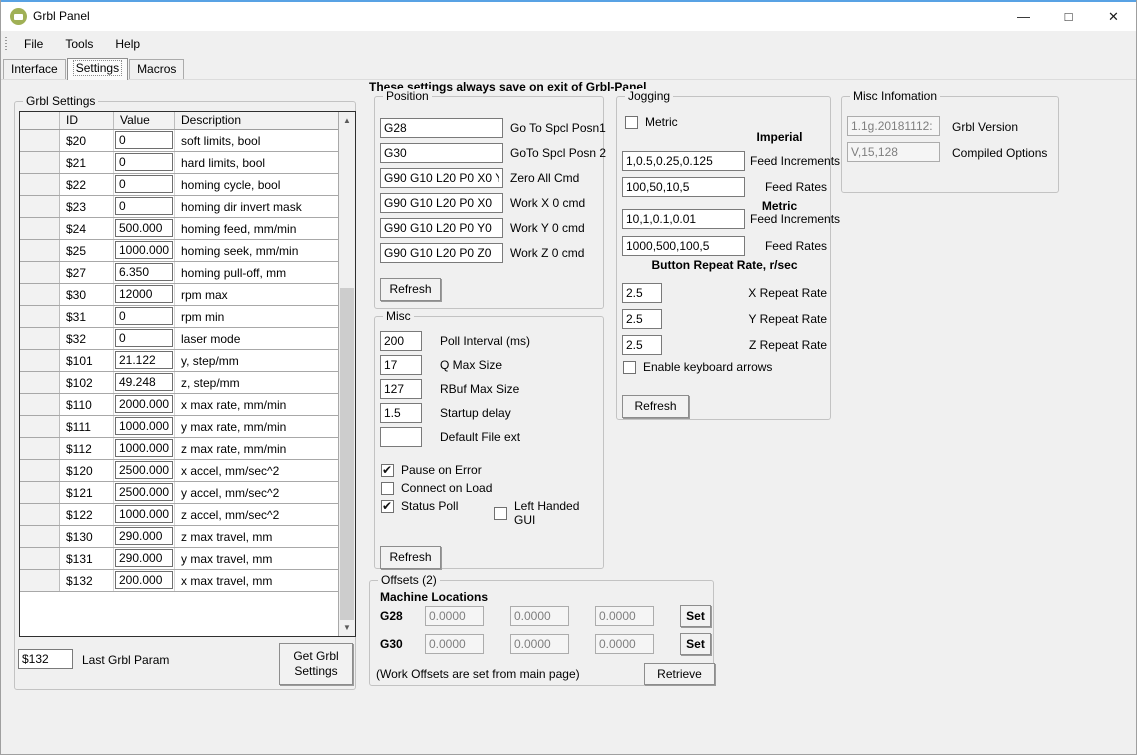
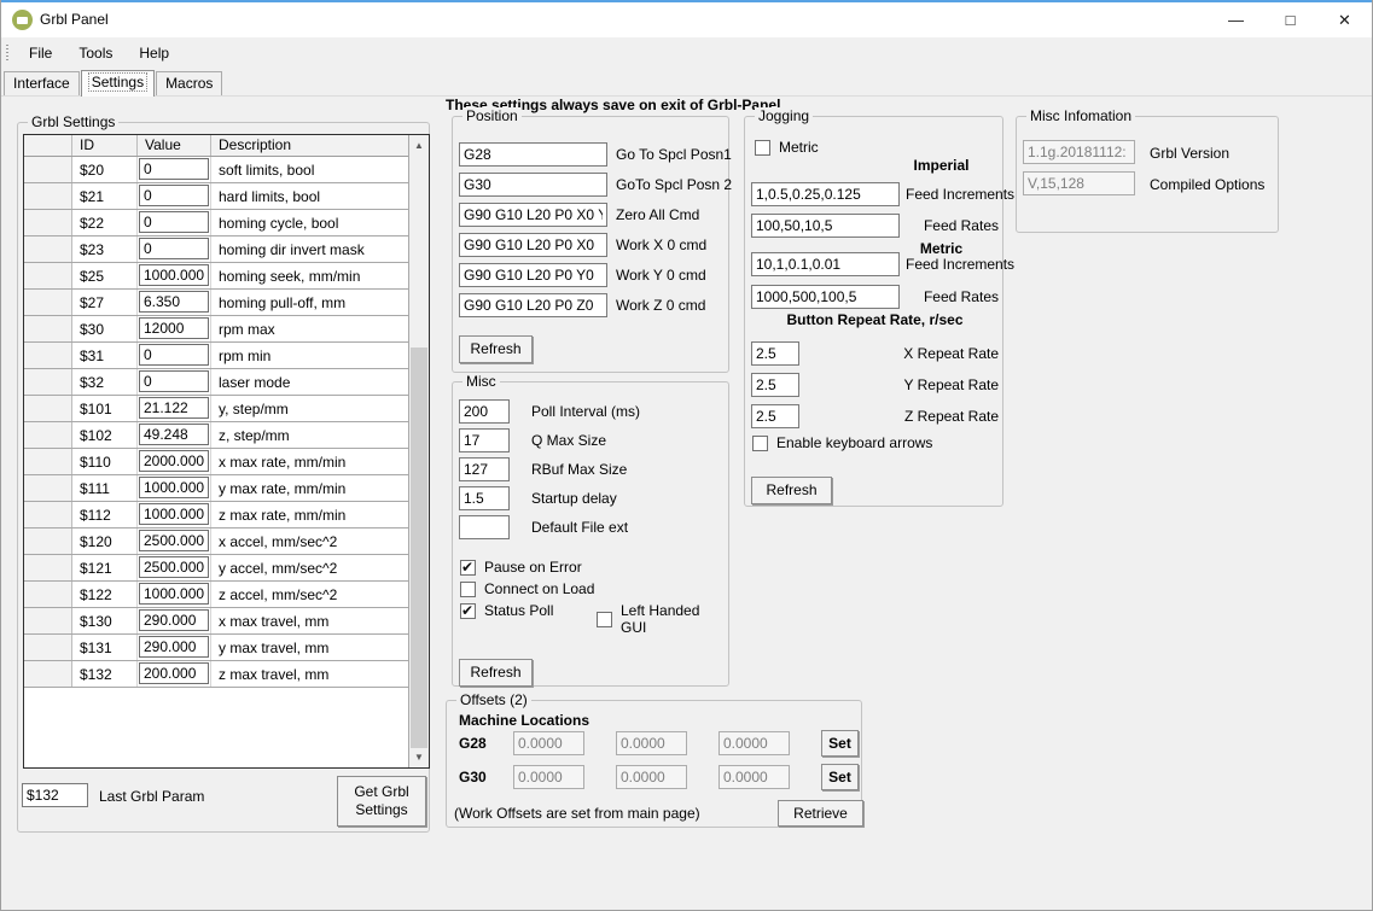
  Grbl Panel
  —
  □
  ✕
  File
  Tools
  Help
  Interface
  Settings
  Macros
  These settings always save on exit of Grbl-Panel
  Grbl Settings
  ID
  Value
  Description
  $20
  0
  soft limits, bool
  $21
  0
  hard limits, bool
  $22
  0
  homing cycle, bool
  $23
  0
  homing dir invert mask
- $24
- 500.000
- homing feed, mm/min
  $25
  1000.000
  homing seek, mm/min
  $27
  6.350
  homing pull-off, mm
  $30
  12000
  rpm max
  $31
  0
  rpm min
  $32
  0
  laser mode
  $101
  21.122
  y, step/mm
  $102
  49.248
  z, step/mm
  $110
  2000.000
  x max rate, mm/min
  $111
  1000.000
  y max rate, mm/min
  $112
  1000.000
  z max rate, mm/min
  $120
  2500.000
  x accel, mm/sec^2
  $121
  2500.000
  y accel, mm/sec^2
  $122
  1000.000
  z accel, mm/sec^2
  $130
  290.000
- z max travel, mm
+ x max travel, mm
  $131
  290.000
  y max travel, mm
  $132
  200.000
- x max travel, mm
+ z max travel, mm
  ▲
  ▼
  $132
  Last Grbl Param
  Get Grbl Settings
  Position
  G28
  Go To Spcl Posn1
  G30
  GoTo Spcl Posn 2
  G90 G10 L20 P0 X0
  Zero All Cmd
  G90 G10 L20 P0 X0
  Work X 0 cmd
  G90 G10 L20 P0 Y0
  Work Y 0 cmd
  G90 G10 L20 P0 Z0
  Work Z 0 cmd
  Refresh
  Misc
  200
  Poll Interval (ms)
  17
  Q Max Size
  127
  RBuf Max Size
  1.5
  Startup delay
  Default File ext
  Pause on Error
  Connect on Load
  Status Poll
  Left Handed GUI
  Refresh
  Offsets (2)
  Machine Locations
  G28
  0.0000
  0.0000
  0.0000
  Set
  G30
  0.0000
  0.0000
  0.0000
  Set
  (Work Offsets are set from main page)
  Retrieve
  Jogging
  Metric
  Imperial
  1,0.5,0.25,0.125
  Feed Increments
  100,50,10,5
  Feed Rates
  Metric
  10,1,0.1,0.01
  Feed Increments
  1000,500,100,5
  Feed Rates
  Button Repeat Rate, r/sec
  2.5
  X Repeat Rate
  2.5
  Y Repeat Rate
  2.5
  Z Repeat Rate
  Enable keyboard arrows
  Refresh
  Misc Infomation
  1.1g.20181112:
  Grbl Version
  V,15,128
  Compiled Options
